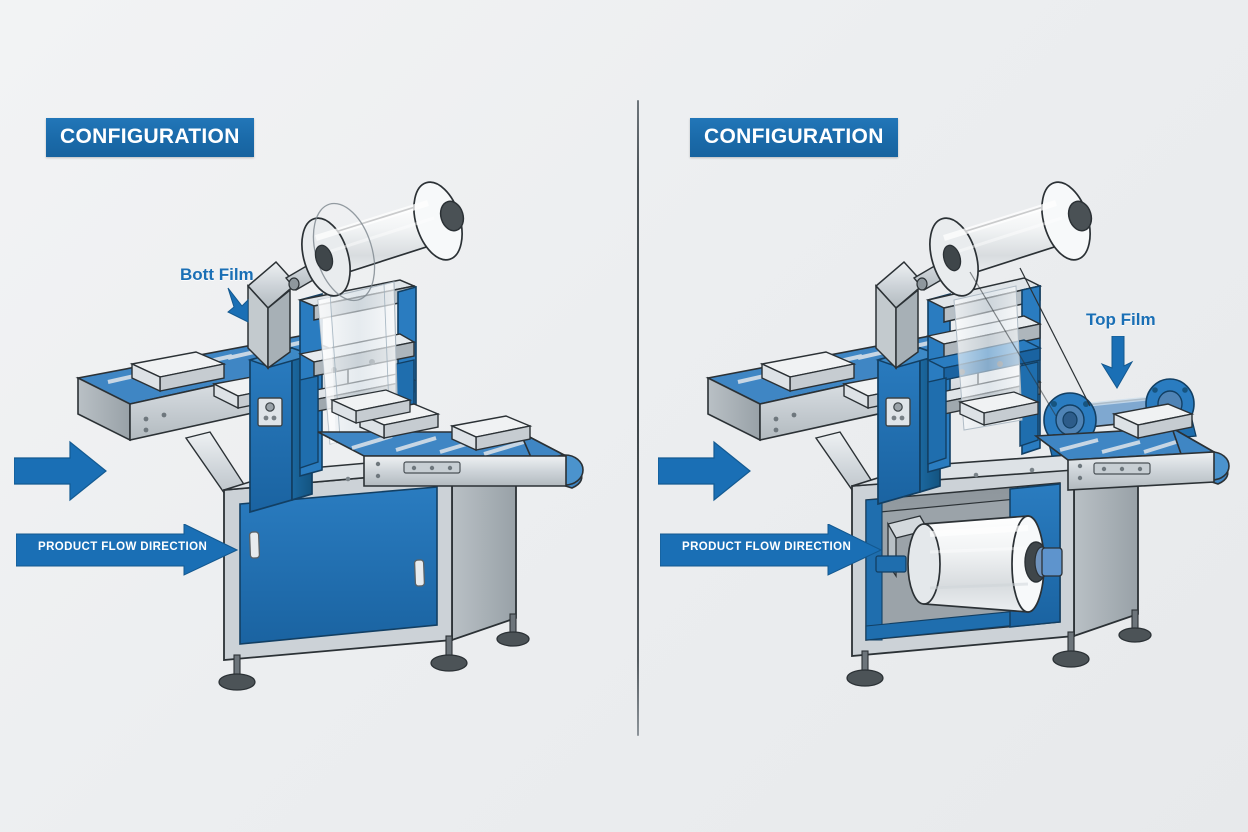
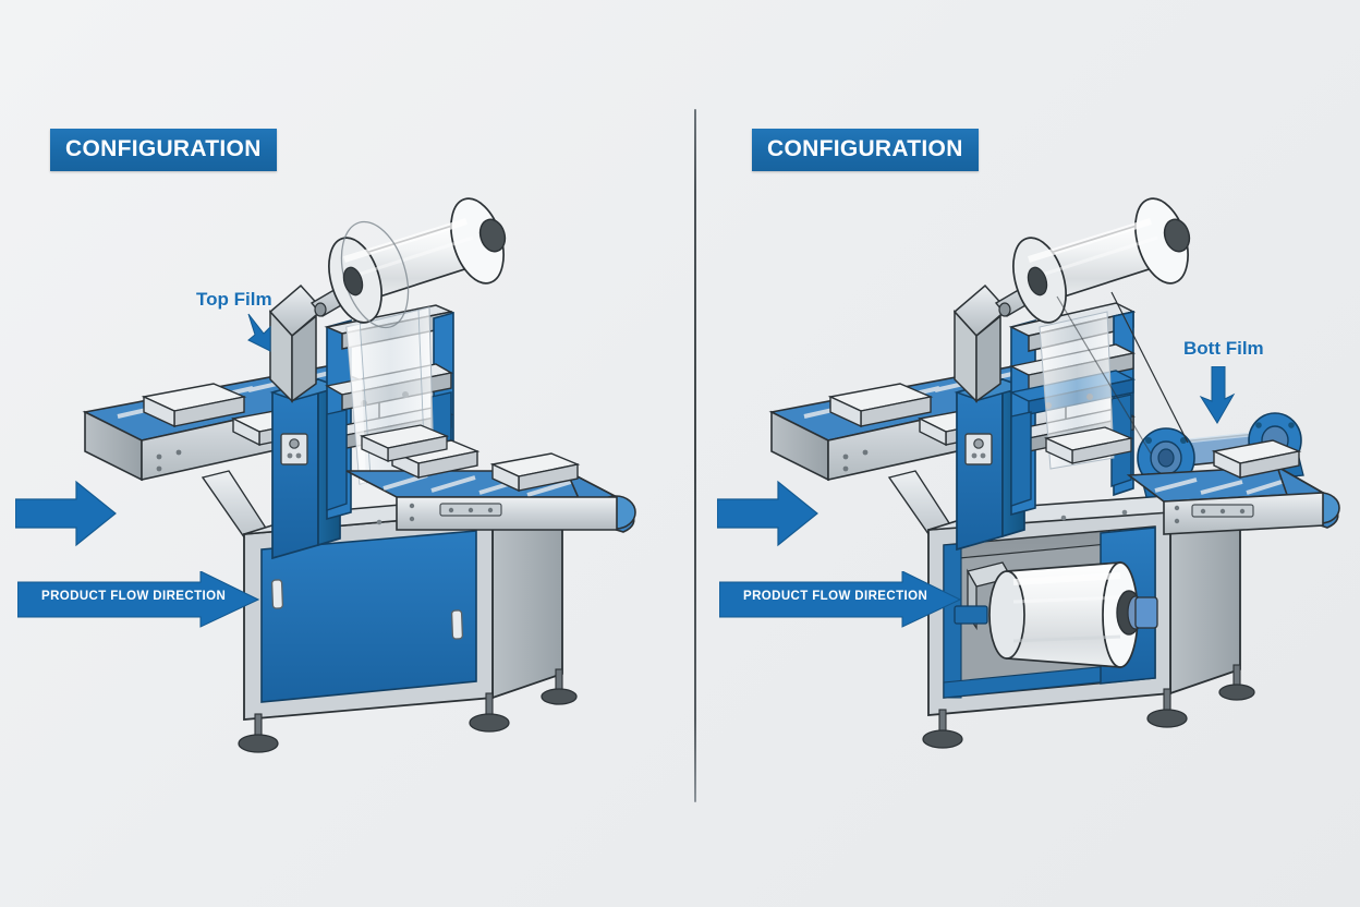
  CONFIGURATION
- Bott Film
+ Top Film
  PRODUCT FLOW DIRECTION
  CONFIGURATION
- Top Film
+ Bott Film
  PRODUCT FLOW DIRECTION
